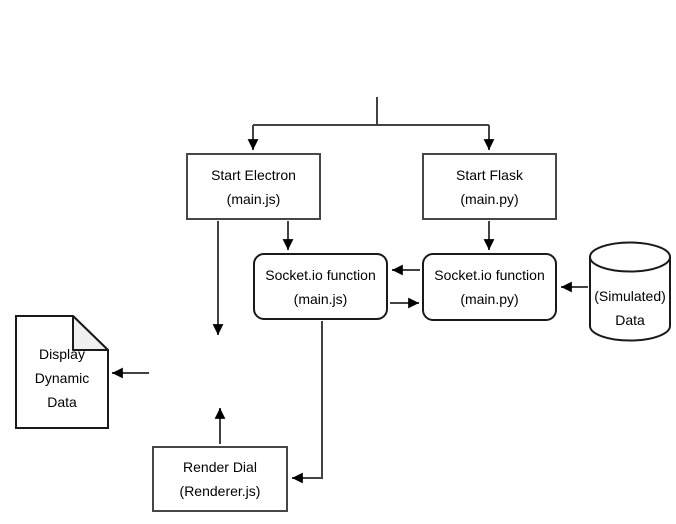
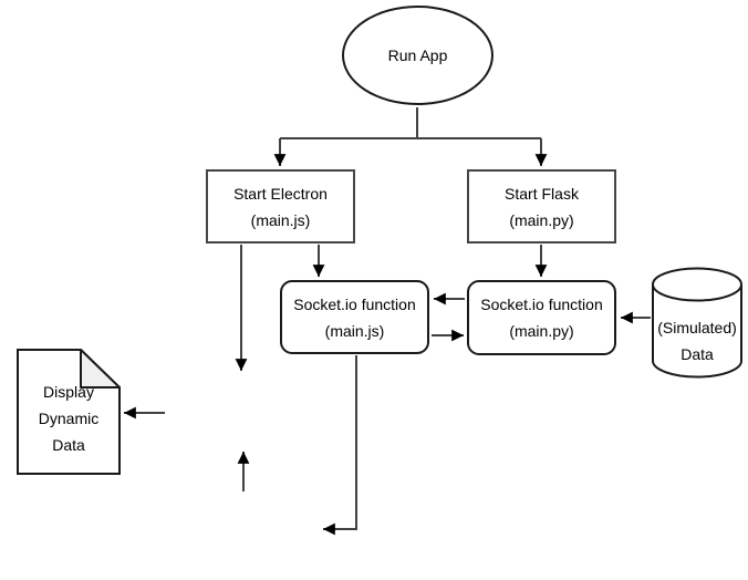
+ Run App
  Start Electron
  (main.js)
  Start Flask
  (main.py)
  Socket.io function
  (main.js)
  Socket.io function
  (main.py)
- Render Dial
- (Renderer.js)
  (Simulated)
  Data
  Display
  Dynamic
  Data
